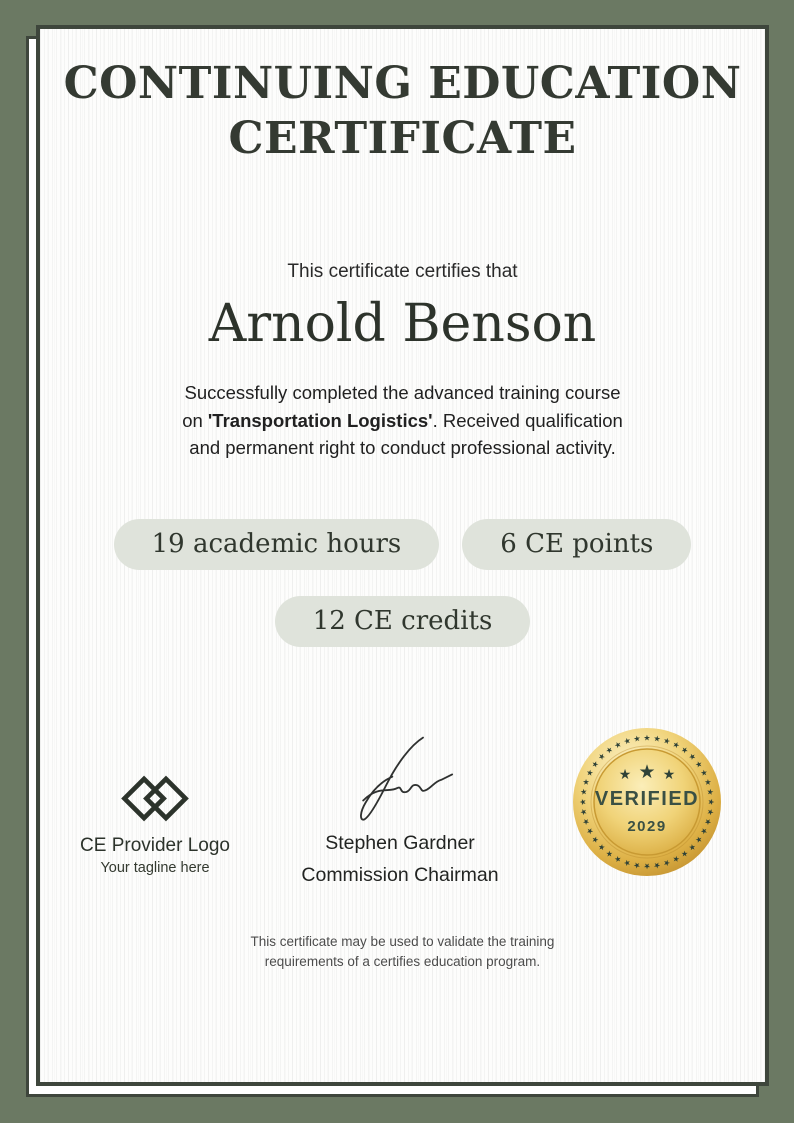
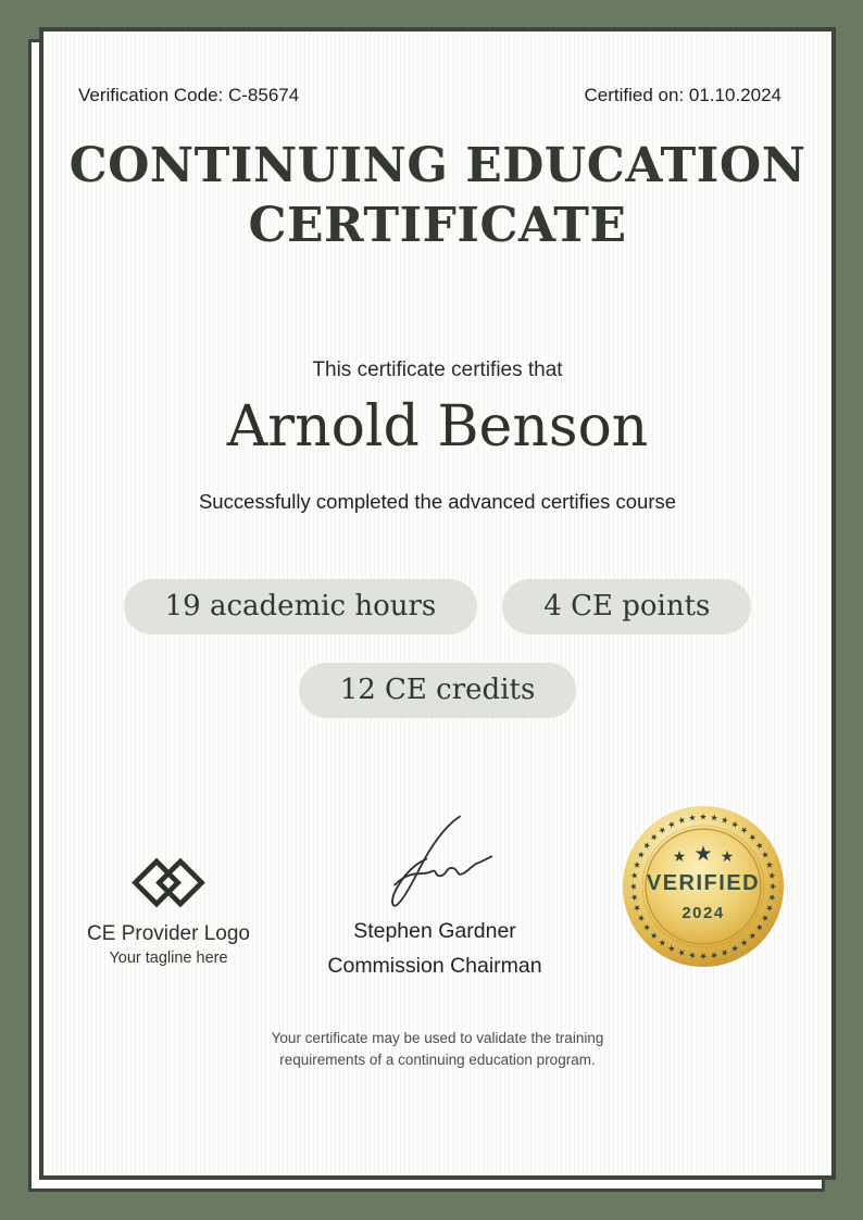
+ Verification Code: C-85674
+ Certified on: 01.10.2024
  CONTINUING EDUCATION
  CERTIFICATE
  This certificate certifies that
  Arnold Benson
- Successfully completed the advanced training course
+ Successfully completed the advanced certifies course
- on 'Transportation Logistics'. Received qualification
- and permanent right to conduct professional activity.
  19 academic hours
- 6 CE points
+ 4 CE points
  12 CE credits
  CE Provider Logo
  Your tagline here
  Stephen Gardner
  Commission Chairman
  ★
  ★
  ★
  ★
  VERIFIED
- 2029
+ 2024
- This certificate may be used to validate the training
+ Your certificate may be used to validate the training
- requirements of a certifies education program.
+ requirements of a continuing education program.
